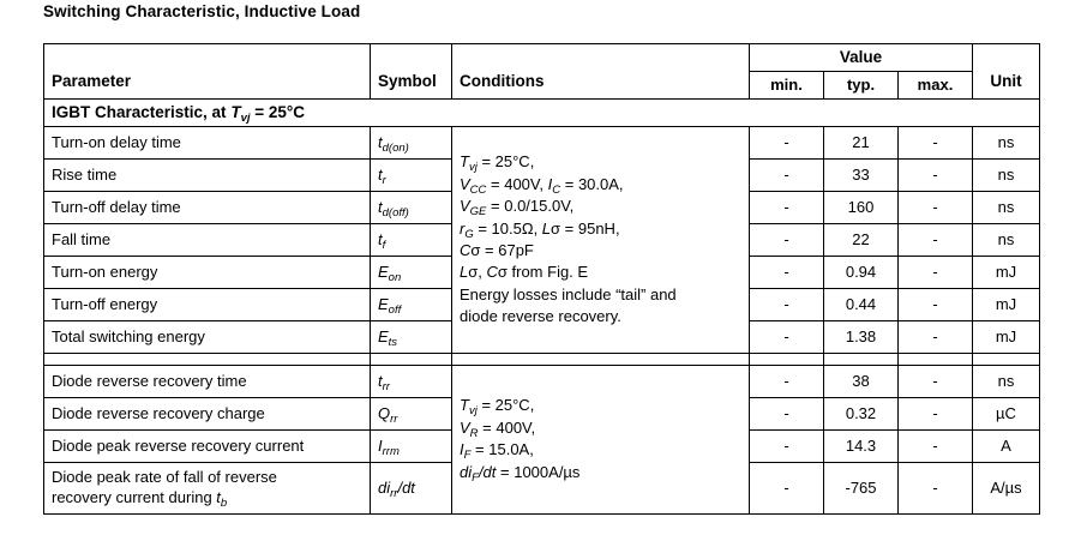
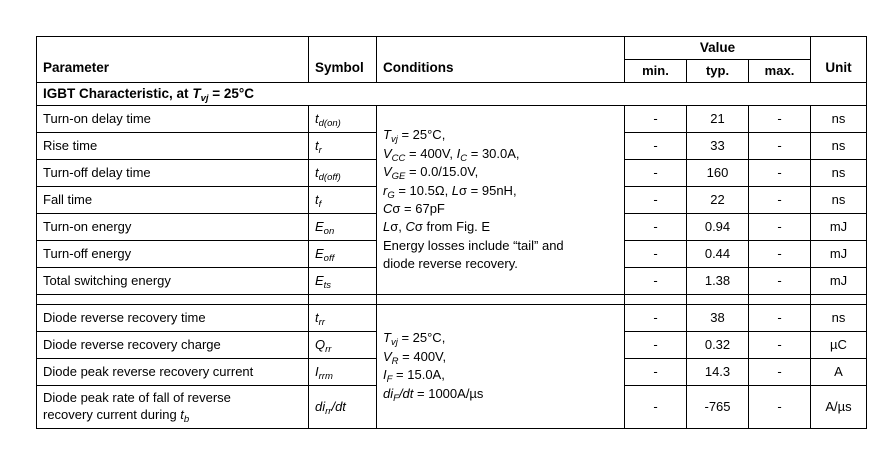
- Switching Characteristic, Inductive Load
  Parameter	Symbol	Conditions	Value	Unit
  min.	typ.	max.
  IGBT Characteristic, at Tvj = 25°C
  Turn-on delay time	td(on)	Tvj = 25°C, VCC = 400V, IC = 30.0A, VGE = 0.0/15.0V, rG = 10.5Ω, Lσ = 95nH, Cσ = 67pF Lσ, Cσ from Fig. E Energy losses include “tail” and diode reverse recovery.	-	21	-	ns
  Rise time	tr	-	33	-	ns
  Turn-off delay time	td(off)	-	160	-	ns
  Fall time	tf	-	22	-	ns
  Turn-on energy	Eon	-	0.94	-	mJ
  Turn-off energy	Eoff	-	0.44	-	mJ
  Total switching energy	Ets	-	1.38	-	mJ
  Diode reverse recovery time	trr	Tvj = 25°C, VR = 400V, IF = 15.0A, diF/dt = 1000A/µs	-	38	-	ns
  Diode reverse recovery charge	Qrr	-	0.32	-	µC
  Diode peak reverse recovery current	Irrm	-	14.3	-	A
  Diode peak rate of fall of reverserecovery current during tb	dirr/dt	-	-765	-	A/µs
